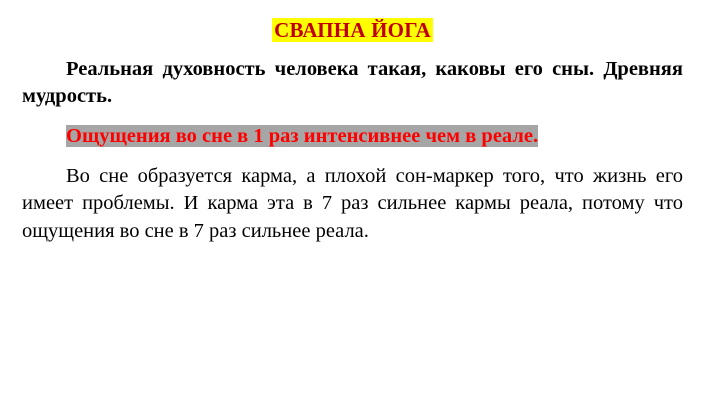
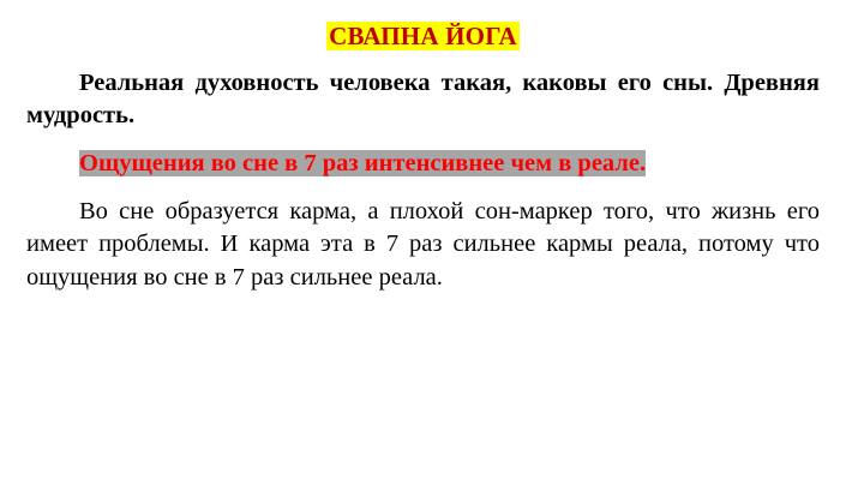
  СВАПНА ЙОГА
  Реальная духовность человека такая, каковы его сны. Древняя мудрость.
- Ощущения во сне в 1 раз интенсивнее чем в реале.
+ Ощущения во сне в 7 раз интенсивнее чем в реале.
  Во сне образуется карма, а плохой сон-маркер того, что жизнь его имеет проблемы. И карма эта в 7 раз сильнее кармы реала, потому что ощущения во сне в 7 раз сильнее реала.
